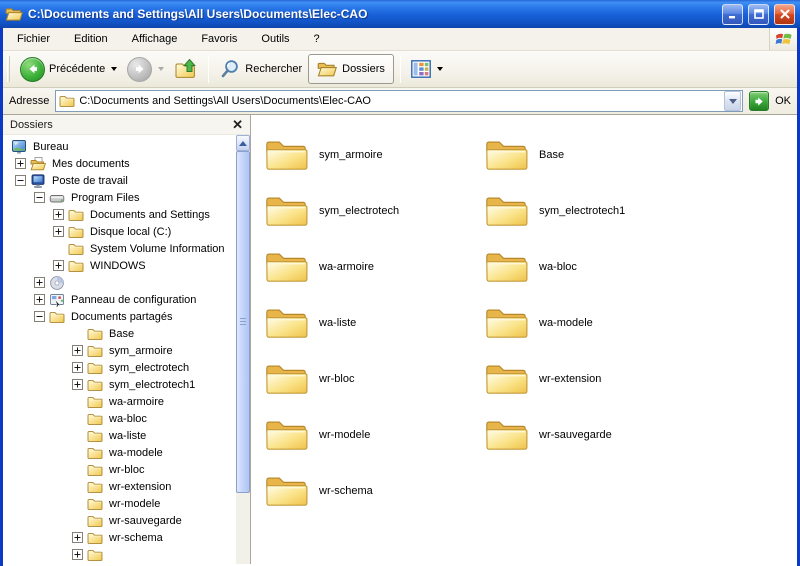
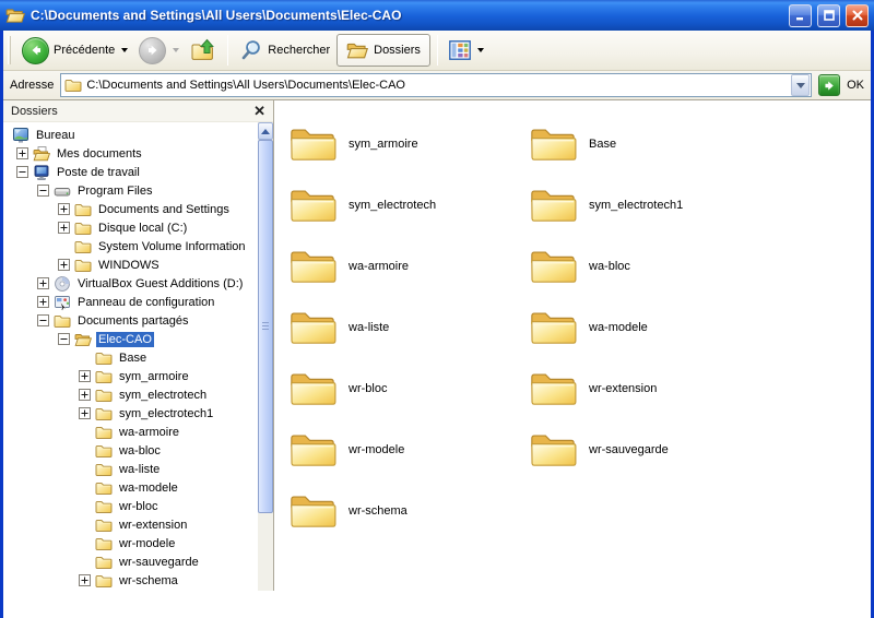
  C:\Documents and Settings\All Users\Documents\Elec-CAO
- Fichier
- Edition
- Affichage
- Favoris
- Outils
- ?
  Précédente
  Rechercher
  Dossiers
  Adresse
  C:\Documents and Settings\All Users\Documents\Elec-CAO
  OK
  Dossiers
  ✕
  Bureau
  Mes documents
  Poste de travail
  Program Files
  Documents and Settings
  Disque local (C:)
  System Volume Information
  WINDOWS
+ VirtualBox Guest Additions (D:)
  Panneau de configuration
  Documents partagés
+ Elec-CAO
  Base
  sym_armoire
  sym_electrotech
  sym_electrotech1
  wa-armoire
  wa-bloc
  wa-liste
  wa-modele
  wr-bloc
  wr-extension
  wr-modele
  wr-sauvegarde
  wr-schema
  sym_armoire
  Base
  sym_electrotech
  sym_electrotech1
  wa-armoire
  wa-bloc
  wa-liste
  wa-modele
  wr-bloc
  wr-extension
  wr-modele
  wr-sauvegarde
  wr-schema
